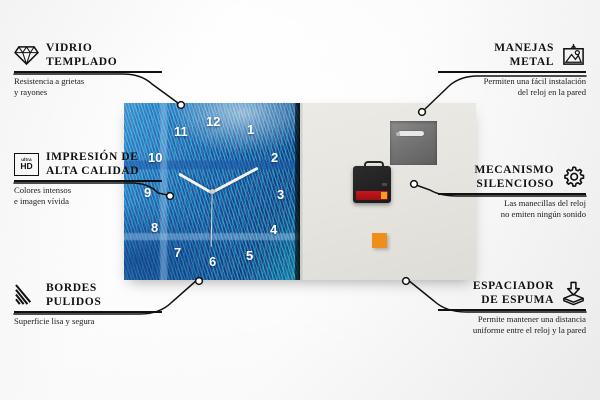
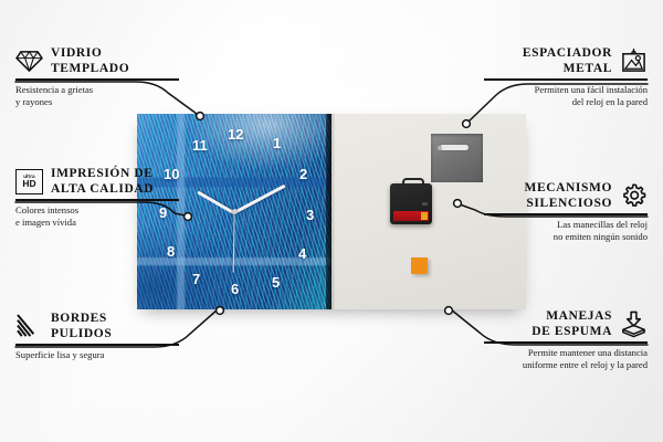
  12
  1
  2
  3
  4
  5
  6
  7
  8
  9
  10
  11
  VIDRIO
  TEMPLADO
  Resistencia a grietas
  y rayones
  HD
  IMPRESIÓN DE
  ALTA CALIDAD
  Colores intensos
  e imagen vívida
  BORDES
  PULIDOS
  Superficie lisa y segura
- MANEJAS
+ ESPACIADOR
  METAL
  Permiten una fácil instalación
  del reloj en la pared
  MECANISMO
  SILENCIOSO
  Las manecillas del reloj
  no emiten ningún sonido
- ESPACIADOR
+ MANEJAS
  DE ESPUMA
  Permite mantener una distancia
  uniforme entre el reloj y la pared
